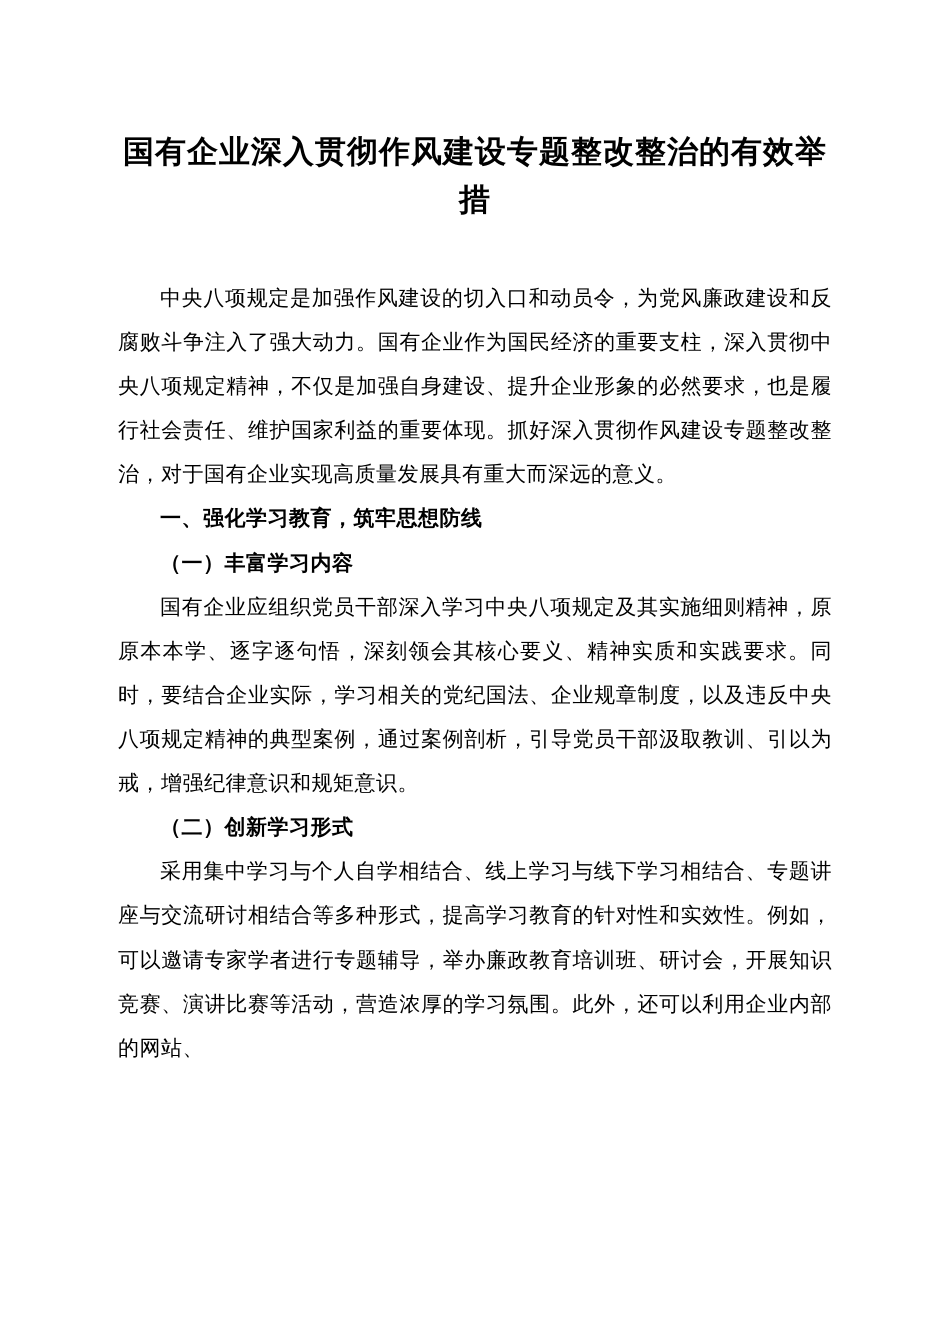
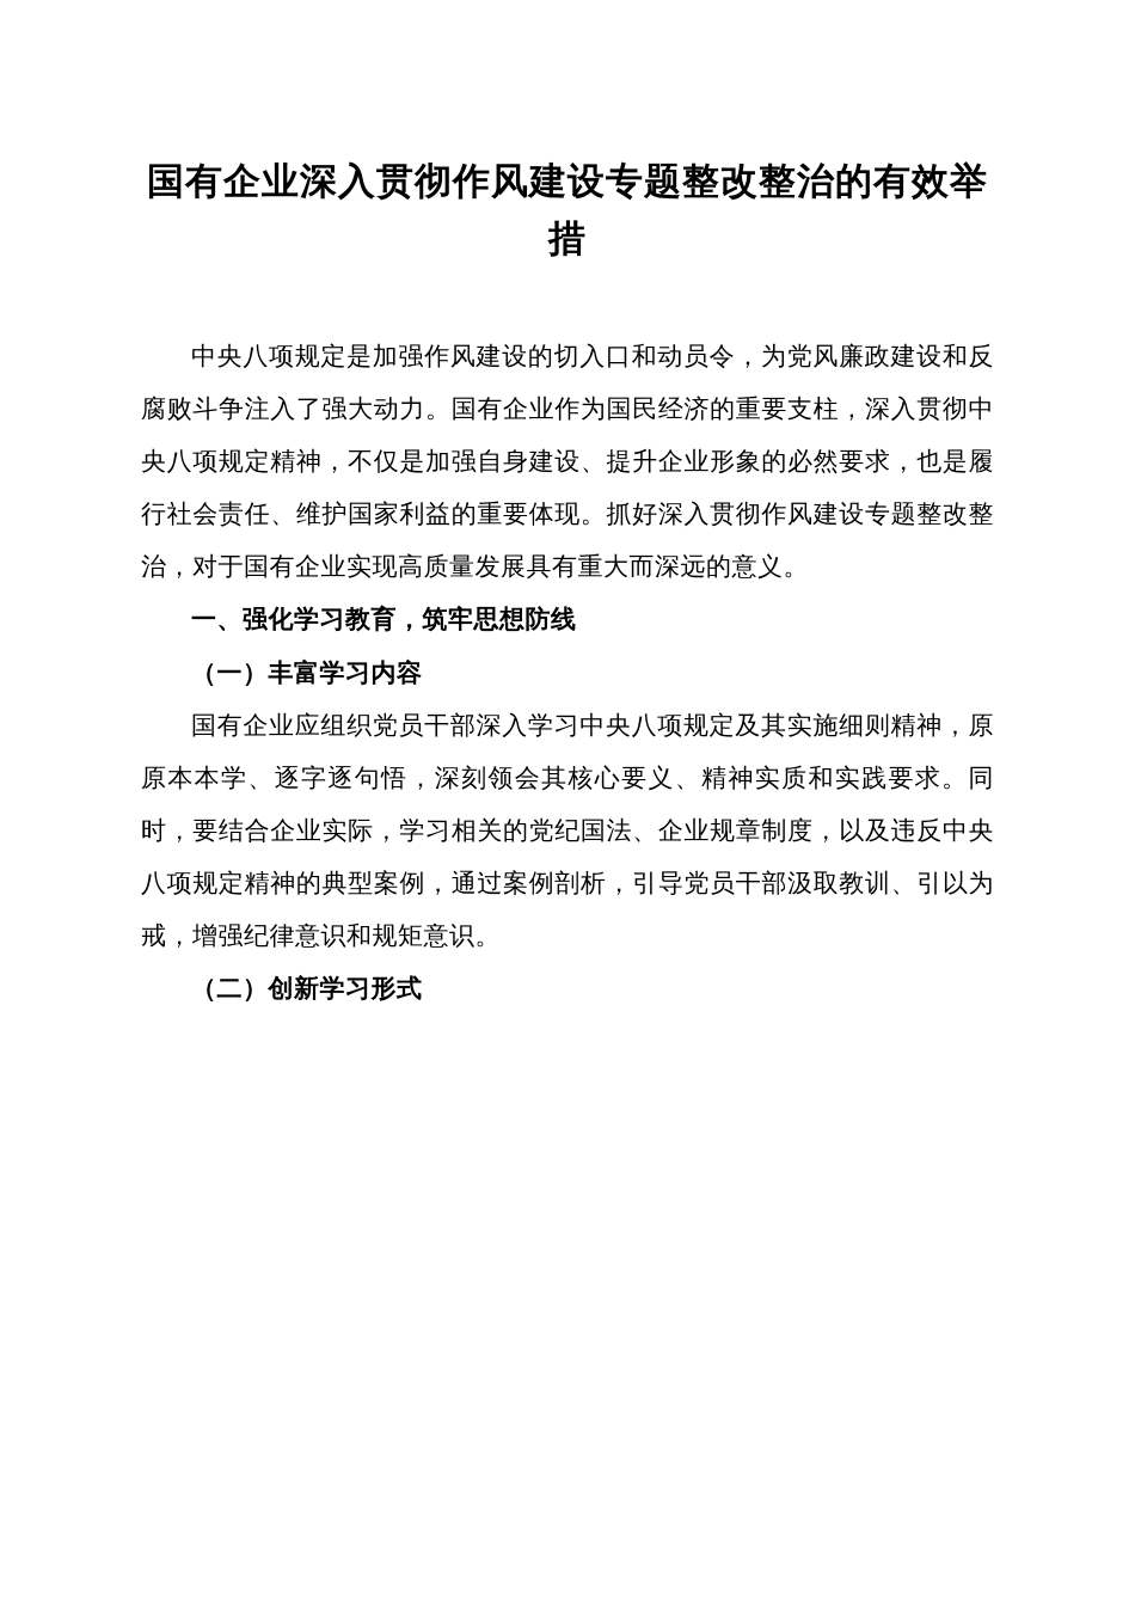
  国有企业深入贯彻作风建设专题整改整治的有效举措
  中央八项规定是加强作风建设的切入口和动员令，为党风廉政建设和反腐败斗争注入了强大动力。国有企业作为国民经济的重要支柱，深入贯彻中央八项规定精神，不仅是加强自身建设、提升企业形象的必然要求，也是履行社会责任、维护国家利益的重要体现。抓好深入贯彻作风建设专题整改整治，对于国有企业实现高质量发展具有重大而深远的意义。
  一、强化学习教育，筑牢思想防线
  （一）丰富学习内容
  国有企业应组织党员干部深入学习中央八项规定及其实施细则精神，原原本本学、逐字逐句悟，深刻领会其核心要义、精神实质和实践要求。同时，要结合企业实际，学习相关的党纪国法、企业规章制度，以及违反中央八项规定精神的典型案例，通过案例剖析，引导党员干部汲取教训、引以为戒，增强纪律意识和规矩意识。
  （二）创新学习形式
- 采用集中学习与个人自学相结合、线上学习与线下学习相结合、专题讲座与交流研讨相结合等多种形式，提高学习教育的针对性和实效性。例如，可以邀请专家学者进行专题辅导，举办廉政教育培训班、研讨会，开展知识竞赛、演讲比赛等活动，营造浓厚的学习氛围。此外，还可以利用企业内部的网站、
